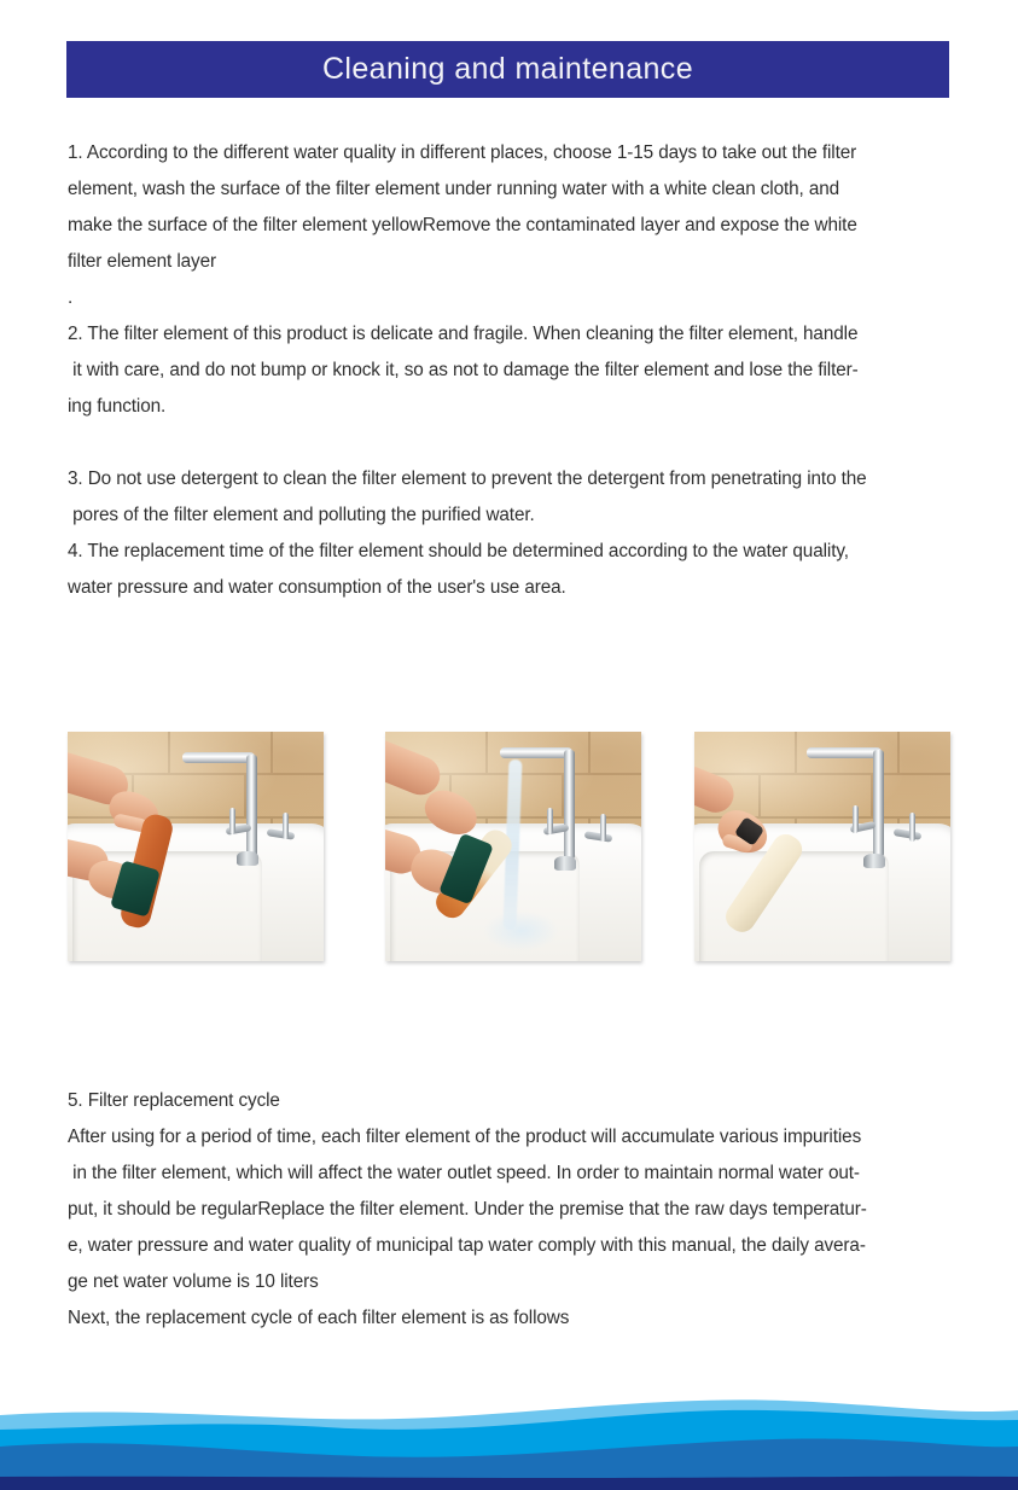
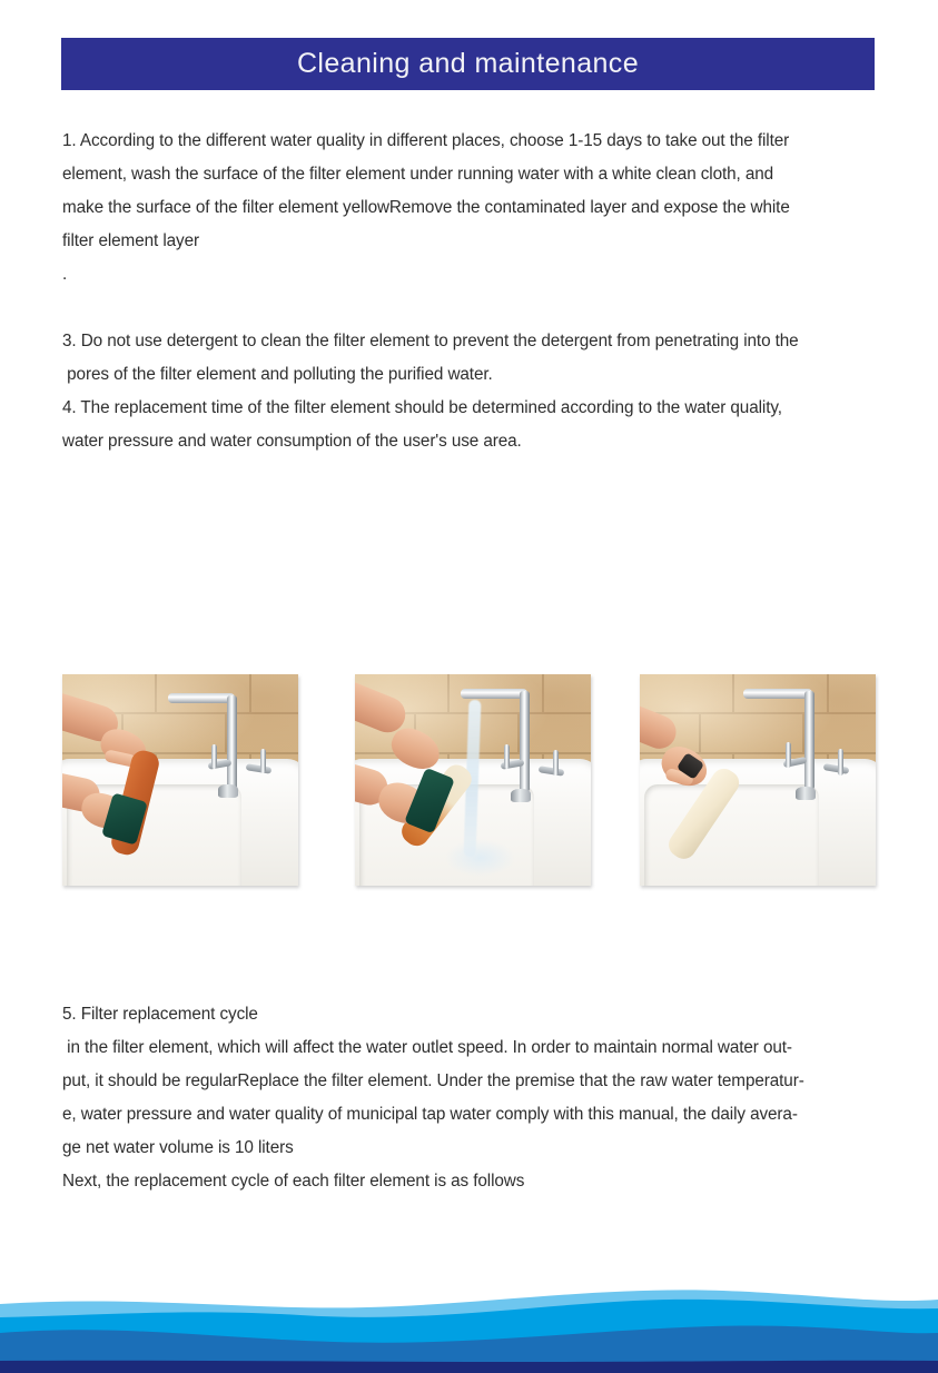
  Cleaning and maintenance
  1. According to the different water quality in different places, choose 1-15 days to take out the filter
  element, wash the surface of the filter element under running water with a white clean cloth, and
  make the surface of the filter element yellowRemove the contaminated layer and expose the white
  filter element layer
  .
- 2. The filter element of this product is delicate and fragile. When cleaning the filter element, handle
- it with care, and do not bump or knock it, so as not to damage the filter element and lose the filter-
- ing function.
  3. Do not use detergent to clean the filter element to prevent the detergent from penetrating into the
  pores of the filter element and polluting the purified water.
  4. The replacement time of the filter element should be determined according to the water quality,
  water pressure and water consumption of the user's use area.
  5. Filter replacement cycle
- After using for a period of time, each filter element of the product will accumulate various impurities
  in the filter element, which will affect the water outlet speed. In order to maintain normal water out-
- put, it should be regularReplace the filter element. Under the premise that the raw days temperatur-
+ put, it should be regularReplace the filter element. Under the premise that the raw water temperatur-
  e, water pressure and water quality of municipal tap water comply with this manual, the daily avera-
  ge net water volume is 10 liters
  Next, the replacement cycle of each filter element is as follows
